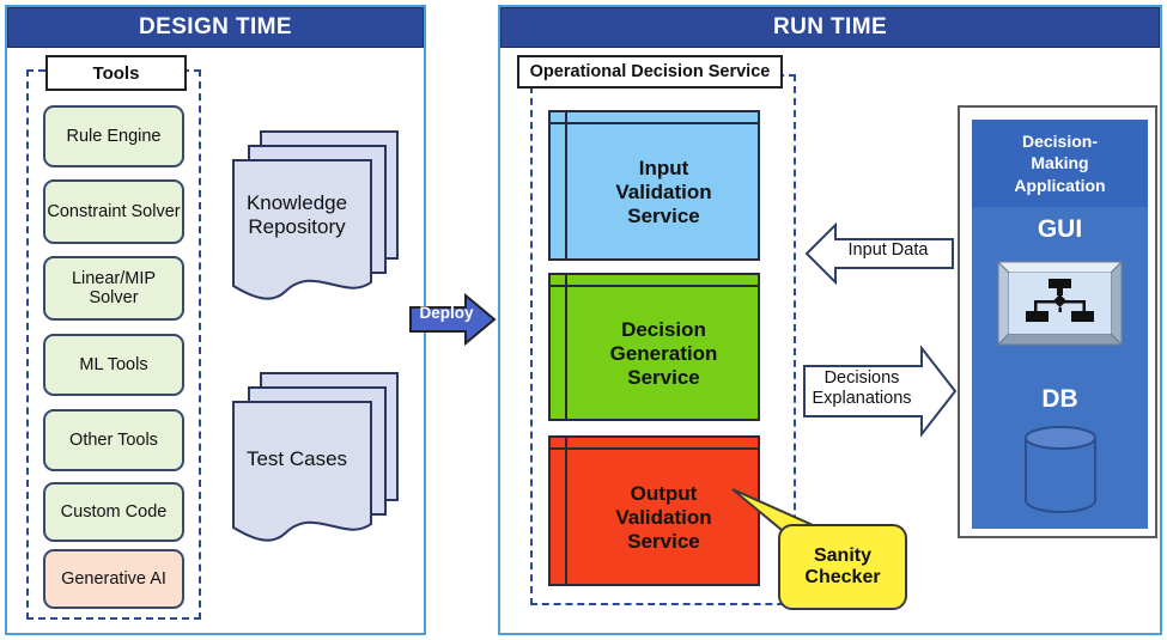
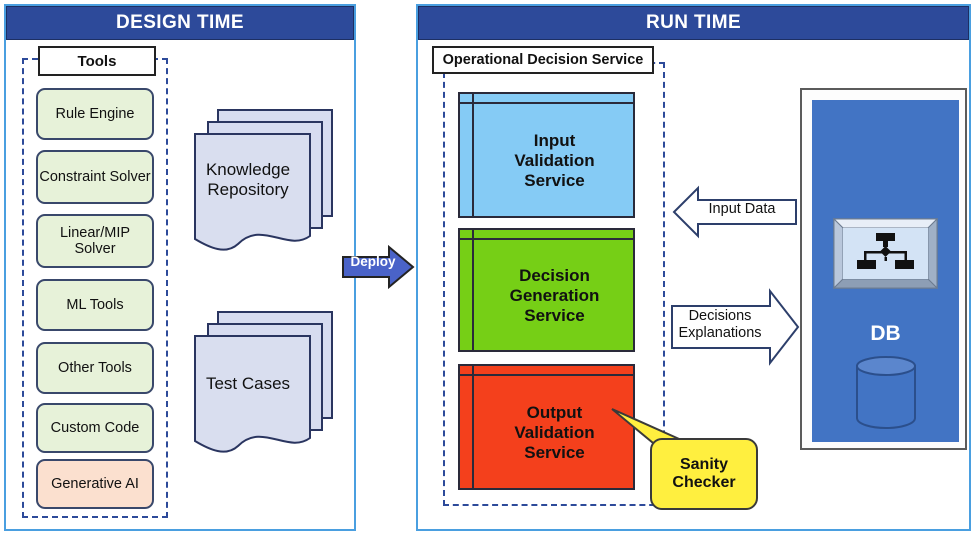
  DESIGN TIME
  Tools
  Rule Engine
  Constraint Solver
  Linear/MIP Solver
  ML Tools
  Other Tools
  Custom Code
  Generative AI
  Knowledge
  Repository
  Test Cases
  Deploy
  RUN TIME
  Operational Decision Service
  Input
  Validation
  Service
  Decision
  Generation
  Service
  Output
  Validation
  Service
  Input Data
  Decisions
  Explanations
  Sanity
  Checker
- Decision-
- Making
- Application
- GUI
  DB
